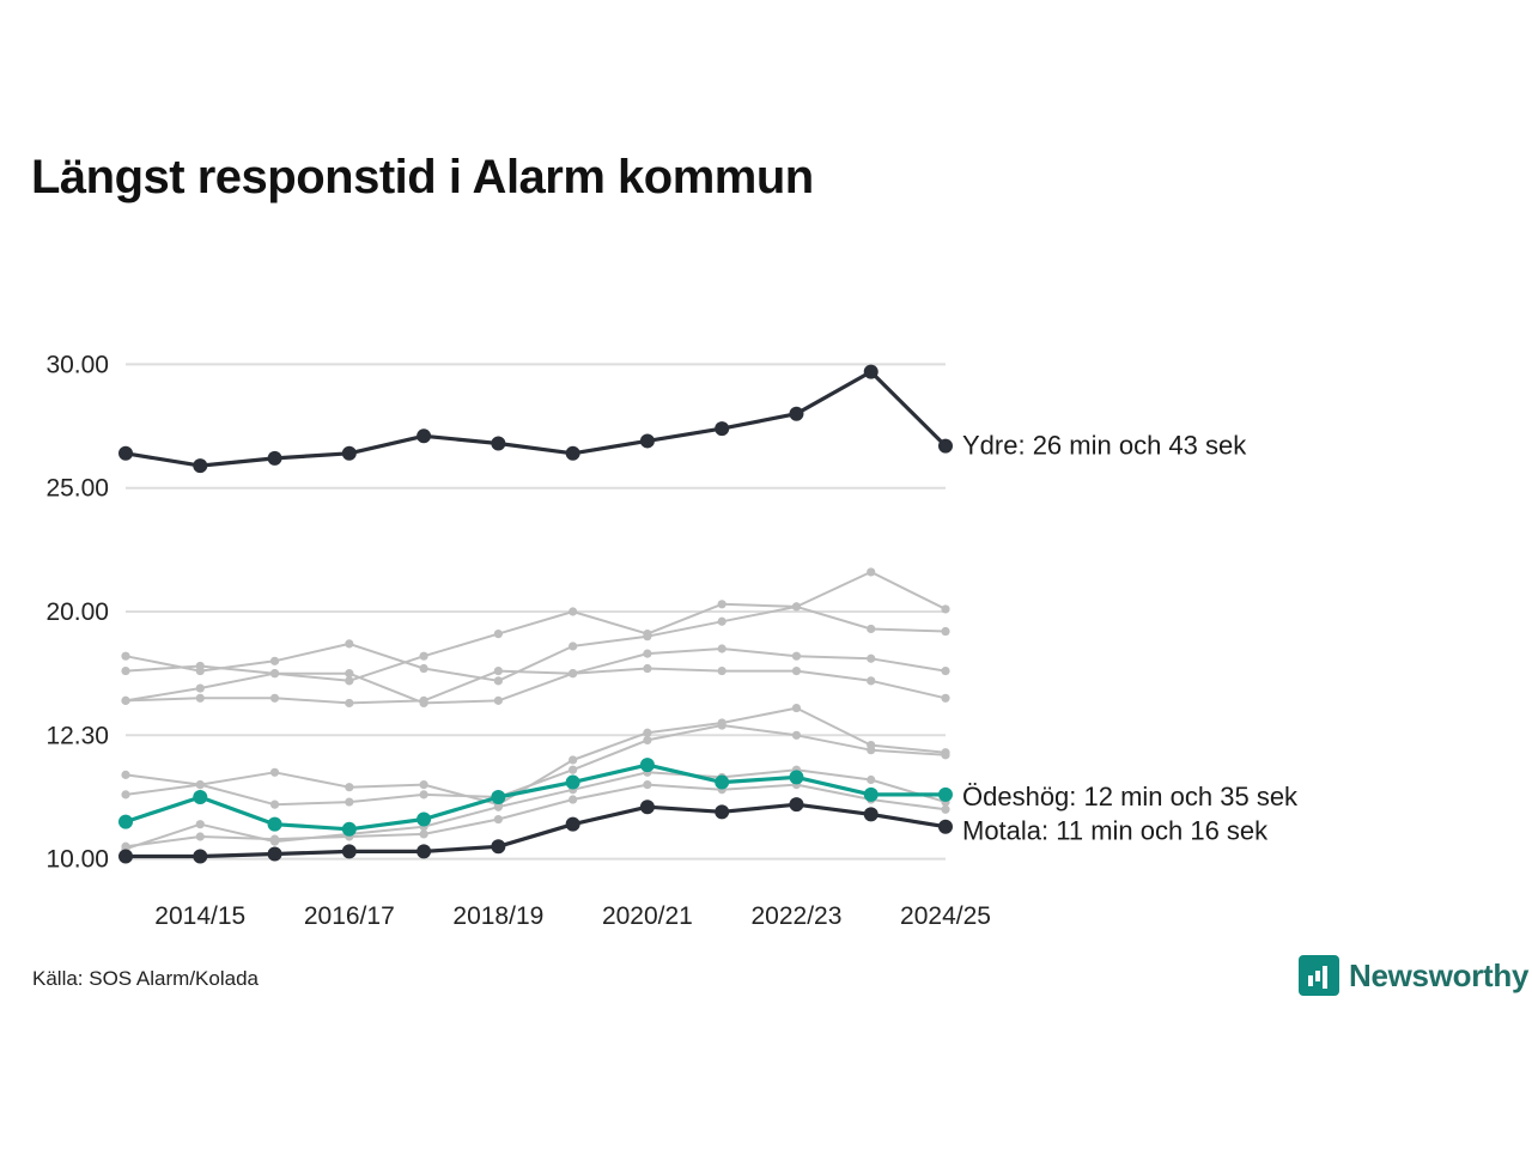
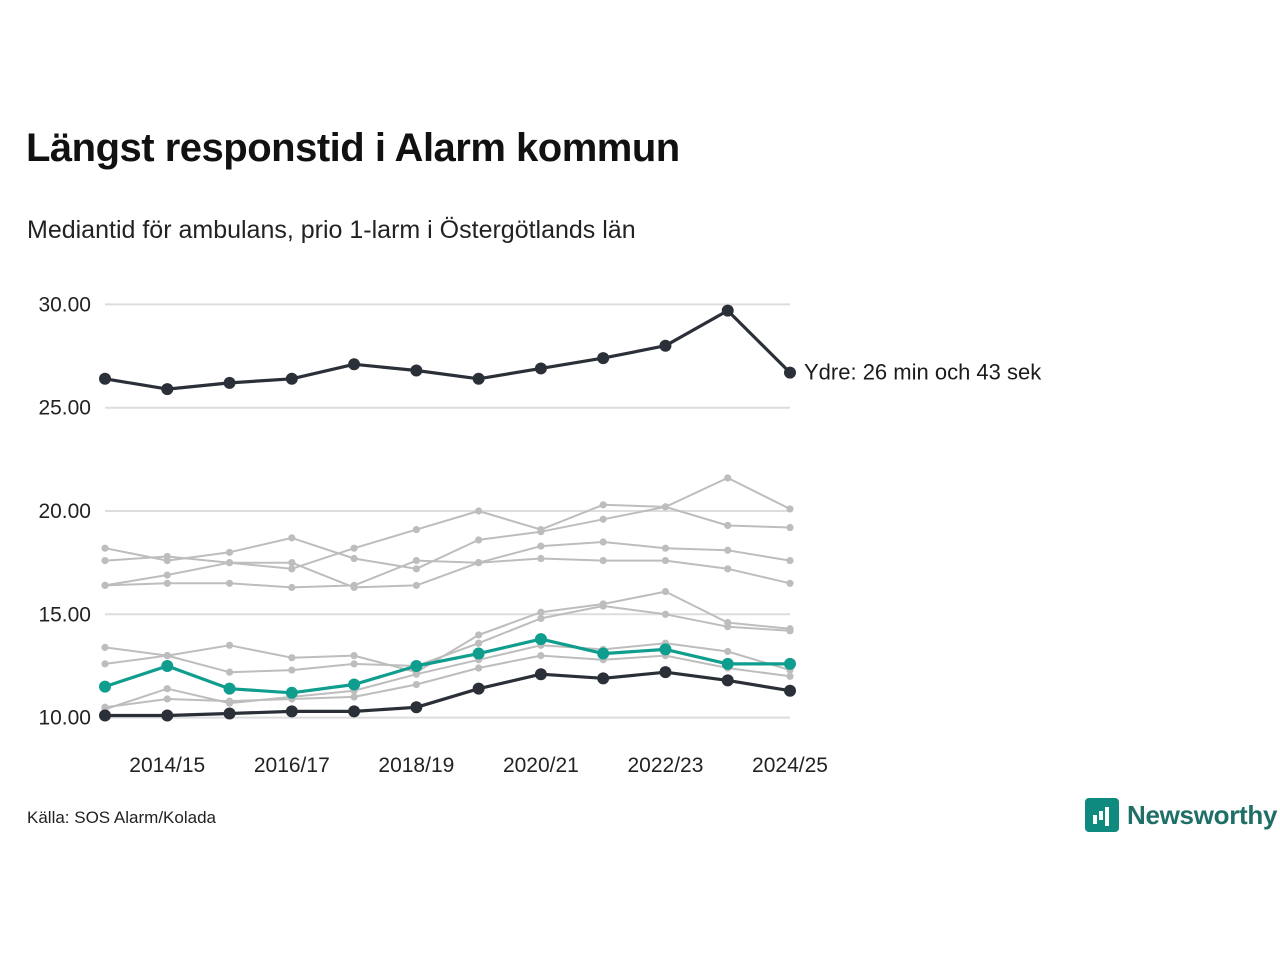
  Längst responstid i Alarm kommun
+ Mediantid för ambulans, prio 1-larm i Östergötlands län
  10.00
- 12.30
+ 15.00
  20.00
  25.00
  30.00
  2014/15
  2016/17
  2018/19
  2020/21
  2022/23
  2024/25
  Ydre: 26 min och 43 sek
- Ödeshög: 12 min och 35 sek
- Motala: 11 min och 16 sek
  Källa: SOS Alarm/Kolada
  Newsworthy
